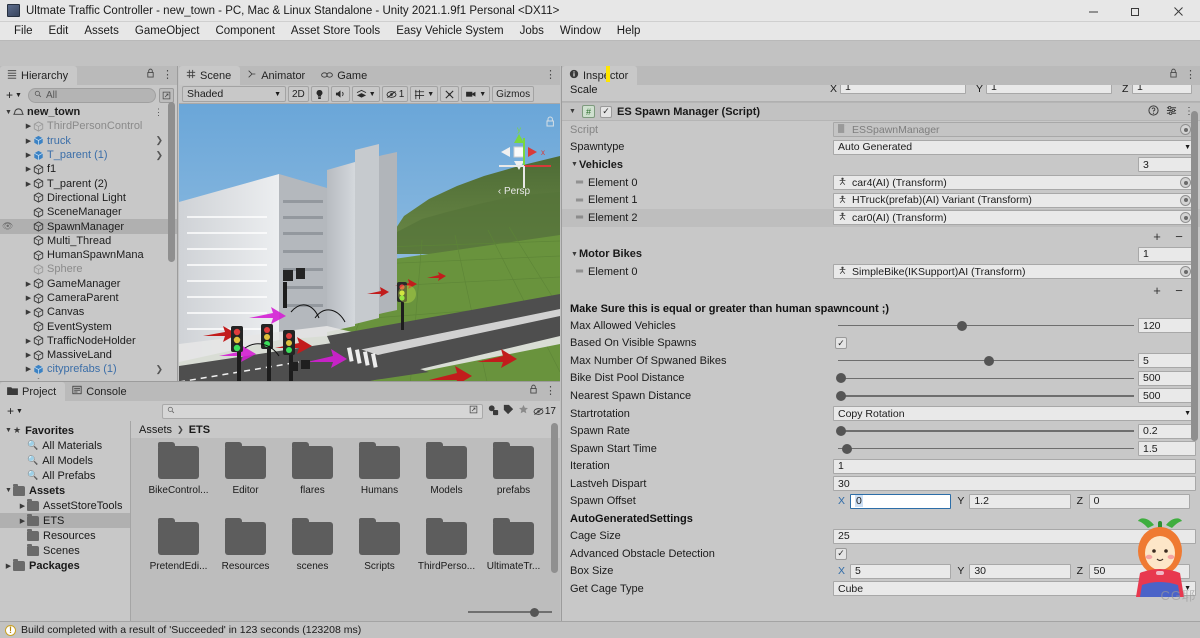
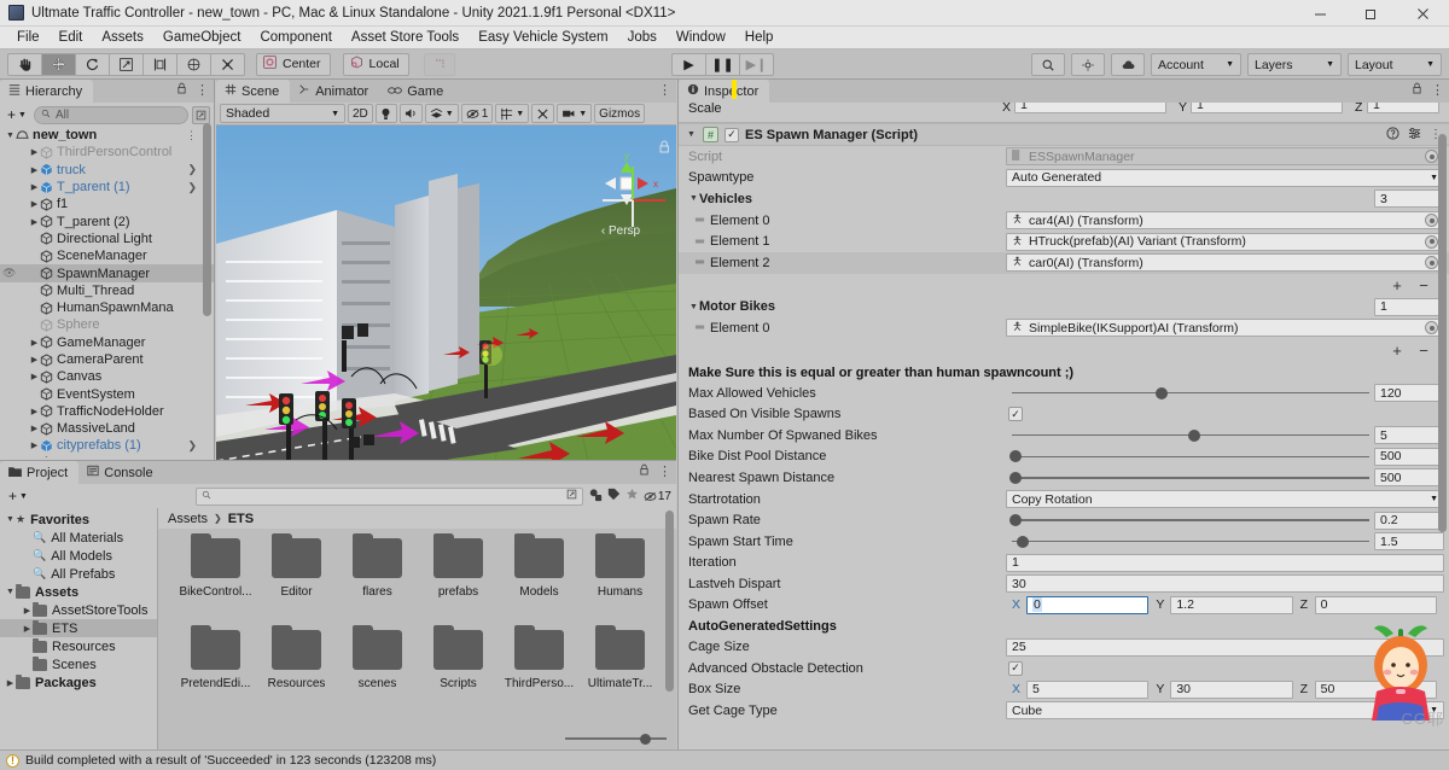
  Ultmate Traffic Controller - new_town - PC, Mac & Linux Standalone - Unity 2021.1.9f1 Personal <DX11>
  File
  Edit
  Assets
  GameObject
  Component
  Asset Store Tools
  Easy Vehicle System
  Jobs
  Window
  Help
+ Center
+ Local
+ ▶
+ ❚❚
+ ▶❙
+ Account
+ Layers
+ Layout
  Hierarchy
  ⋮
  +
  All
  new_town
  ⋮
  ThirdPersonControl
  truck
  ❯
  T_parent (1)
  ❯
  f1
  T_parent (2)
  Directional Light
  SceneManager
  👁
  SpawnManager
  Multi_Thread
  HumanSpawnMana
  Sphere
  GameManager
  CameraParent
  Canvas
  EventSystem
  TrafficNodeHolder
  MassiveLand
  cityprefabs (1)
  ❯
  Scene
  Animator
  Game
  ⋮
  Shaded
  2D
  1
  Gizmos
  y
  x
  ‹ Persp
  Project
  Console
  ⋮
  +
  17
  ★
  Favorites
  🔍
  All Materials
  🔍
  All Models
  🔍
  All Prefabs
  Assets
  AssetStoreTools
  ETS
  Resources
  Scenes
  Packages
  Assets
  ❯
  ETS
  BikeControl...
  Editor
  flares
- Humans
+ prefabs
  Models
- prefabs
+ Humans
  PretendEdi...
  Resources
  scenes
  Scripts
  ThirdPerso...
  UltimateTr...
  Inspctor
  ⋮
  Scale
  X
  1
  Y
  1
  Z
  1
  #
  ✓
  ES Spawn Manager (Script)
  ⋮
  Script
  ESSpawnManager
  Spawntype
  Auto Generated
  Vehicles
  3
  ═
  Element 0
  car4(AI) (Transform)
  ═
  Element 1
  HTruck(prefab)(AI) Variant (Transform)
  ═
  Element 2
  car0(AI) (Transform)
  +
  −
  Motor Bikes
  1
  ═
  Element 0
  SimpleBike(IKSupport)AI (Transform)
  +
  −
  Make Sure this is equal or greater than human spawncount ;)
  Max Allowed Vehicles
  120
  Based On Visible Spawns
  ✓
  Max Number Of Spwaned Bikes
  5
  Bike Dist Pool Distance
  500
  Nearest Spawn Distance
  500
  Startrotation
  Copy Rotation
  Spawn Rate
  0.2
  Spawn Start Time
  1.5
  Iteration
  1
  Lastveh Dispart
  30
  Spawn Offset
  X
  0
  Y
  1.2
  Z
  0
  AutoGeneratedSettings
  Cage Size
  25
  Advanced Obstacle Detection
  ✓
  Box Size
  X
  5
  Y
  30
  Z
  50
  Get Cage Type
  Cube
  CG耶
  !
  Build completed with a result of 'Succeeded' in 123 seconds (123208 ms)
